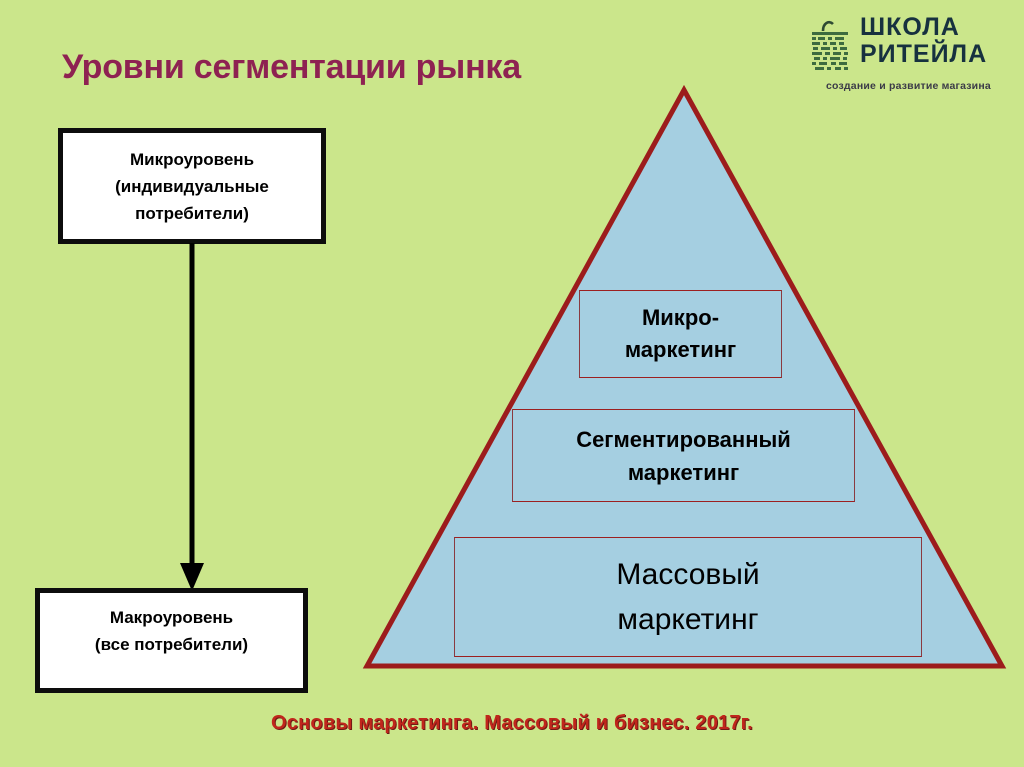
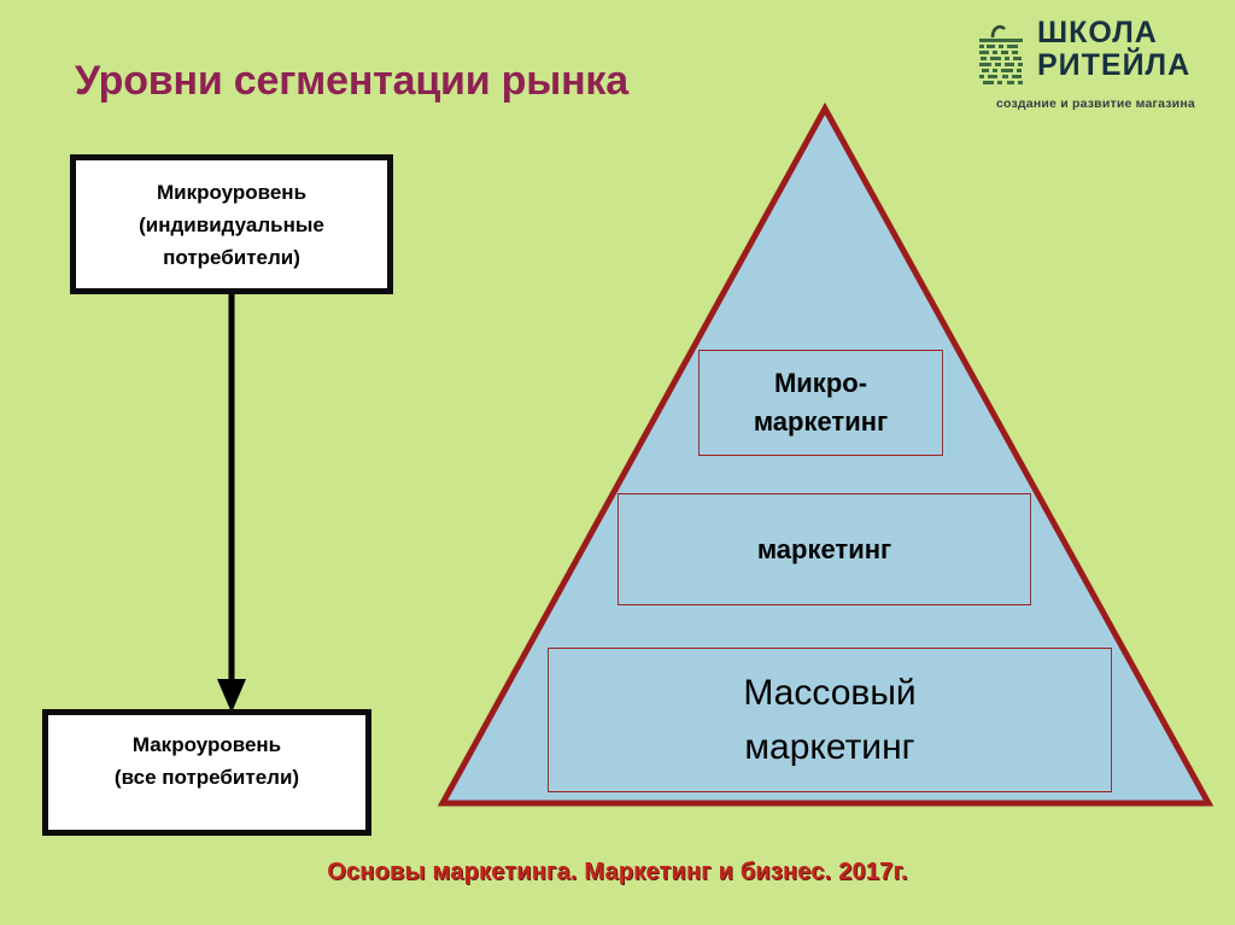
  Уровни сегментации рынка
  ШКОЛА
  РИТЕЙЛА
  создание и развитие магазина
  Микроуровень
  (индивидуальные
  потребители)
  Макроуровень
  (все потребители)
  Микро-
  маркетинг
- Сегментированный
  маркетинг
  Массовый
  маркетинг
- Основы маркетинга. Массовый и бизнес. 2017г.
+ Основы маркетинга. Маркетинг и бизнес. 2017г.
